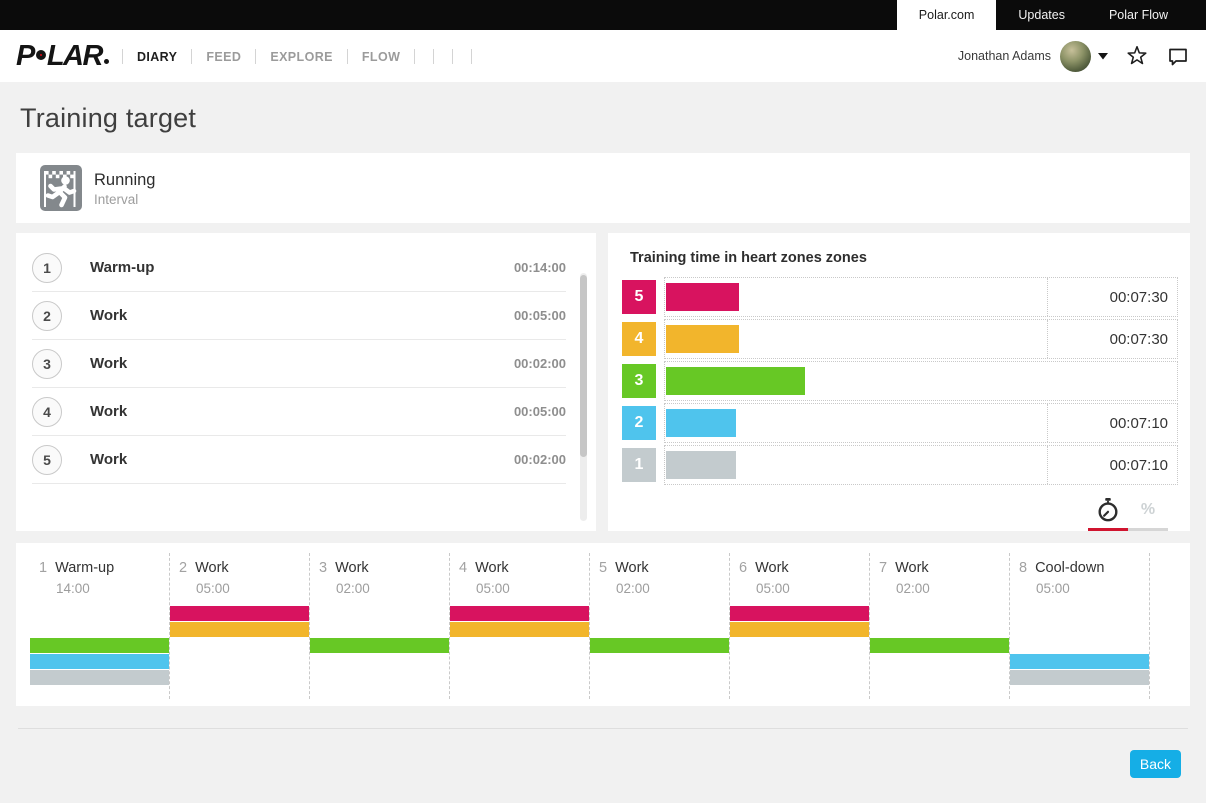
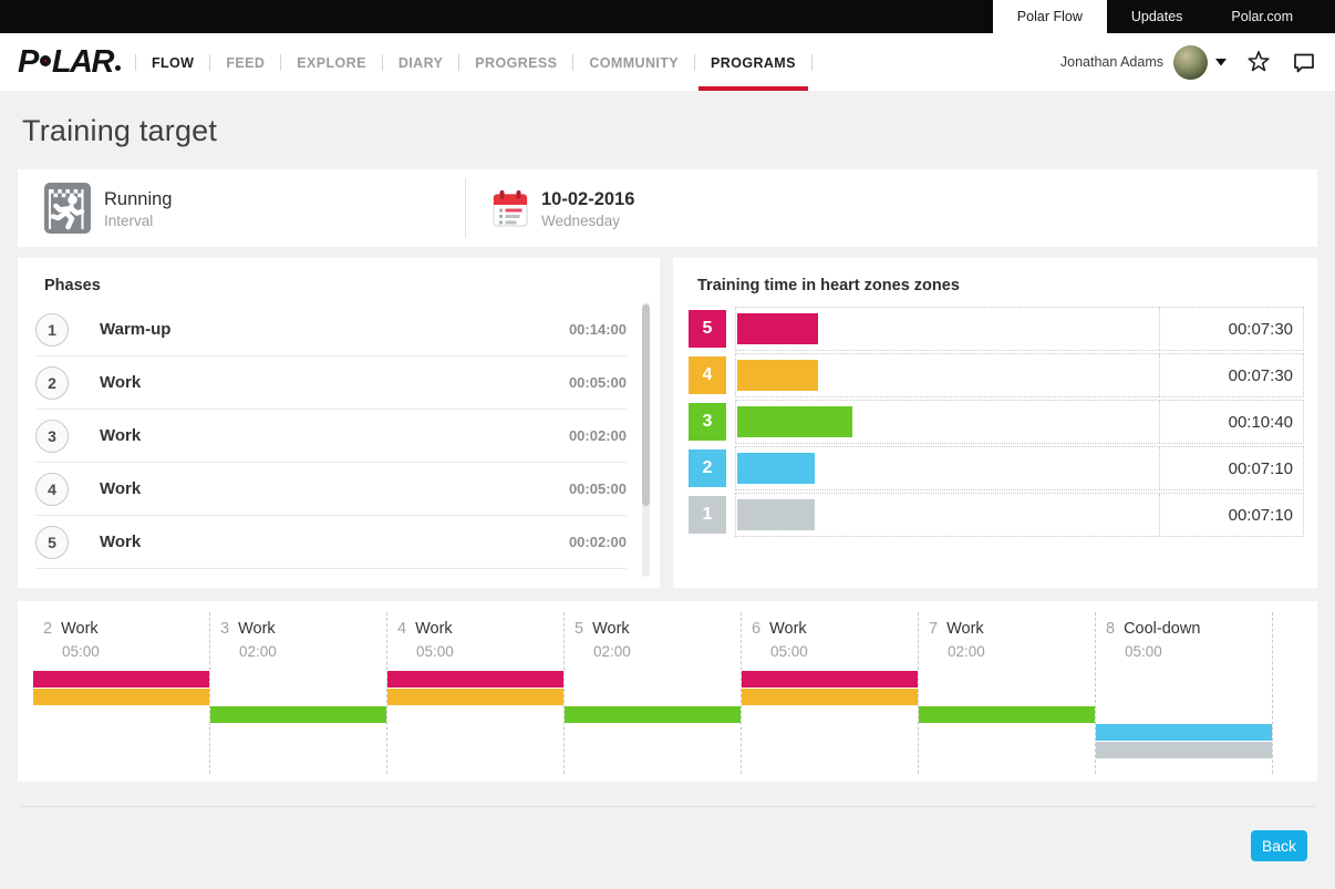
- Polar.com
+ Polar Flow
  Updates
- Polar Flow
+ Polar.com
  P LAR
- DIARY
+ FLOW
  FEED
  EXPLORE
- FLOW
+ DIARY
+ PROGRESS
+ COMMUNITY
+ PROGRAMS
  Jonathan Adams
  Training target
  Running
  Interval
+ 10-02-2016
+ Wednesday
+ Phases
  1
  Warm-up
  00:14:00
  2
  Work
  00:05:00
  3
  Work
  00:02:00
  4
  Work
  00:05:00
  5
  Work
  00:02:00
  Training time in heart zones zones
  5
  00:07:30
  4
  00:07:30
  3
+ 00:10:40
  2
  00:07:10
  1
  00:07:10
- %
- 1 Warm-up
- 14:00
  2 Work
  05:00
  3 Work
  02:00
  4 Work
  05:00
  5 Work
  02:00
  6 Work
  05:00
  7 Work
  02:00
  8 Cool-down
  05:00
  Back
